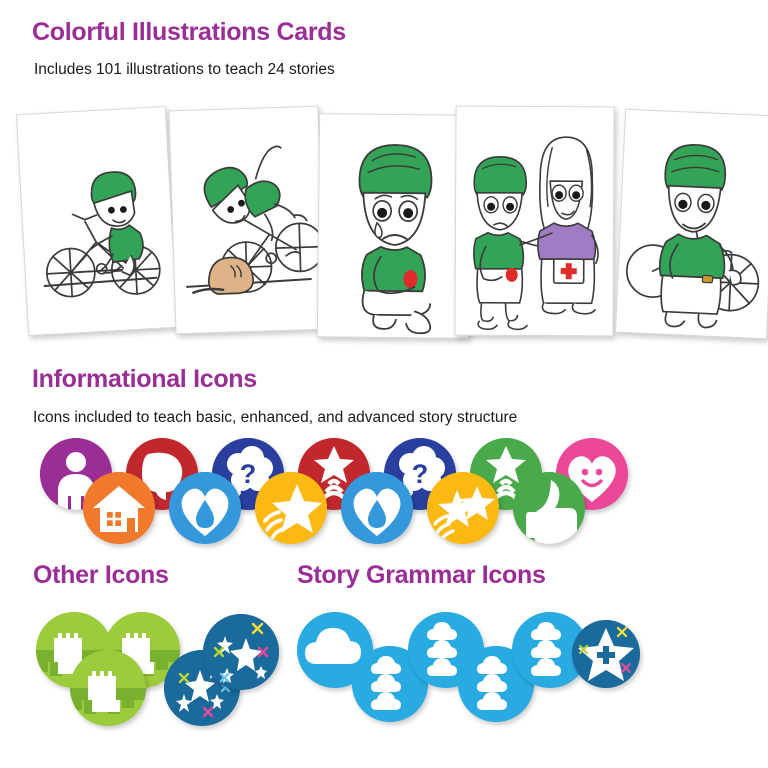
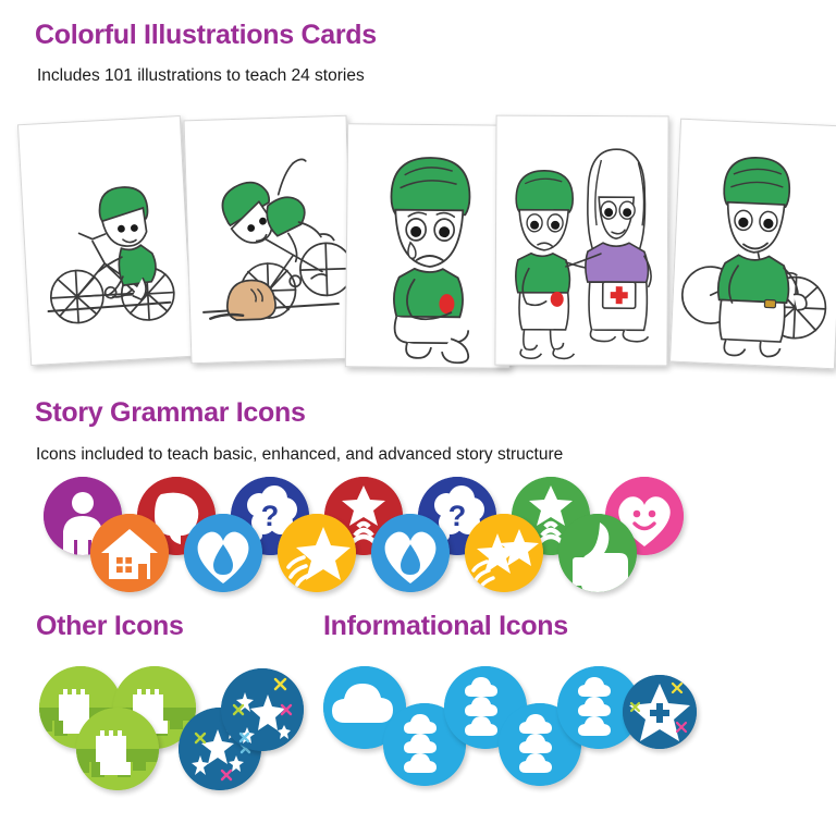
  Colorful Illustrations Cards
  Includes 101 illustrations to teach 24 stories
- Informational Icons
+ Story Grammar Icons
  Icons included to teach basic, enhanced, and advanced story structure
  ?
  ?
  Other Icons
- Story Grammar Icons
+ Informational Icons
